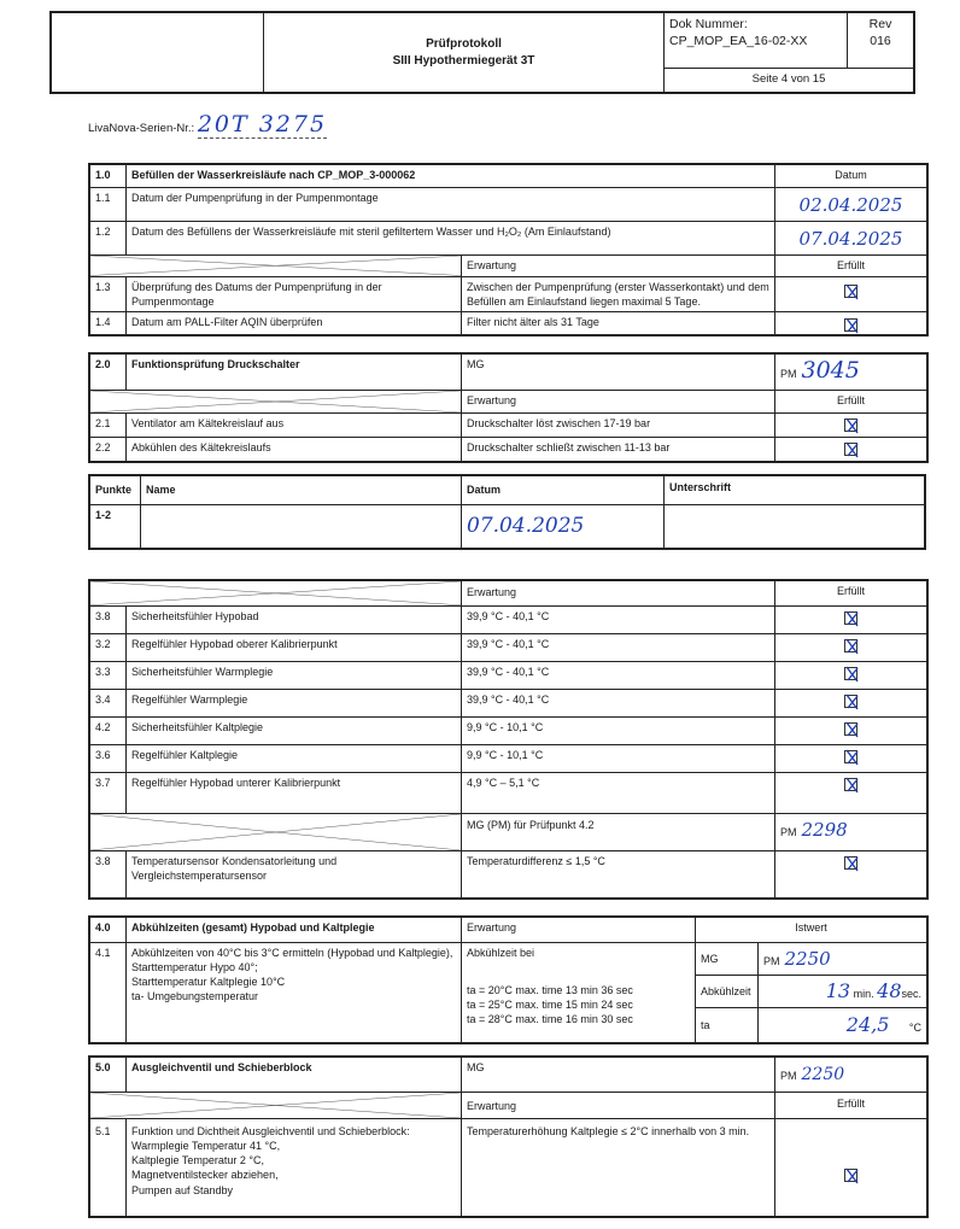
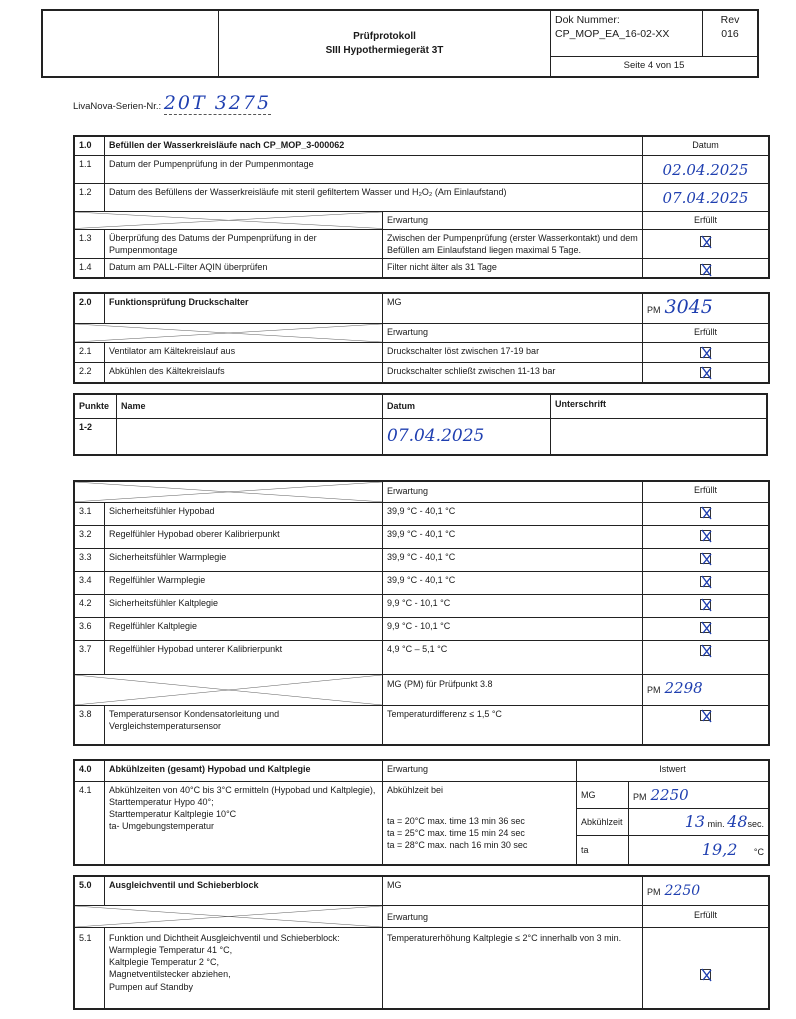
  	Prüfprotokoll SIII Hypothermiegerät 3T	Dok Nummer: CP_MOP_EA_16-02-XX	Rev 016
  Seite 4 von 15
  LivaNova-Serien-Nr.: 20T 3275
  1.0	Befüllen der Wasserkreisläufe nach CP_MOP_3-000062	Datum
  1.1	Datum der Pumpenprüfung in der Pumpenmontage	02.04.2025
  1.2	Datum des Befüllens der Wasserkreisläufe mit steril gefiltertem Wasser und H₂O₂ (Am Einlaufstand)	07.04.2025
  	Erwartung	Erfüllt
  1.3	Überprüfung des Datums der Pumpenprüfung in der Pumpenmontage	Zwischen der Pumpenprüfung (erster Wasserkontakt) und dem Befüllen am Einlaufstand liegen maximal 5 Tage.
  1.4	Datum am PALL-Filter AQIN überprüfen	Filter nicht älter als 31 Tage
  2.0	Funktionsprüfung Druckschalter	MG	PM 3045
  	Erwartung	Erfüllt
  2.1	Ventilator am Kältekreislauf aus	Druckschalter löst zwischen 17-19 bar
  2.2	Abkühlen des Kältekreislaufs	Druckschalter schließt zwischen 11-13 bar
  Punkte	Name	Datum	Unterschrift
  1-2		07.04.2025
  	Erwartung	Erfüllt
- 3.8	Sicherheitsfühler Hypobad	39,9 °C - 40,1 °C
+ 3.1	Sicherheitsfühler Hypobad	39,9 °C - 40,1 °C
  3.2	Regelfühler Hypobad oberer Kalibrierpunkt	39,9 °C - 40,1 °C
  3.3	Sicherheitsfühler Warmplegie	39,9 °C - 40,1 °C
  3.4	Regelfühler Warmplegie	39,9 °C - 40,1 °C
  4.2	Sicherheitsfühler Kaltplegie	9,9 °C - 10,1 °C
  3.6	Regelfühler Kaltplegie	9,9 °C - 10,1 °C
  3.7	Regelfühler Hypobad unterer Kalibrierpunkt	4,9 °C – 5,1 °C
- 	MG (PM) für Prüfpunkt 4.2	PM 2298
+ 	MG (PM) für Prüfpunkt 3.8	PM 2298
  3.8	Temperatursensor Kondensatorleitung und Vergleichstemperatursensor	Temperaturdifferenz ≤ 1,5 °C
  4.0	Abkühlzeiten (gesamt) Hypobad und Kaltplegie	Erwartung	Istwert
- 4.1	Abkühlzeiten von 40°C bis 3°C ermitteln (Hypobad und Kaltplegie), Starttemperatur Hypo 40°; Starttemperatur Kaltplegie 10°C ta- Umgebungstemperatur	Abkühlzeit bei ta = 20°C max. time 13 min 36 sec ta = 25°C max. time 15 min 24 sec ta = 28°C max. time 16 min 30 sec	MG	PM 2250
+ 4.1	Abkühlzeiten von 40°C bis 3°C ermitteln (Hypobad und Kaltplegie), Starttemperatur Hypo 40°; Starttemperatur Kaltplegie 10°C ta- Umgebungstemperatur	Abkühlzeit bei ta = 20°C max. time 13 min 36 sec ta = 25°C max. time 15 min 24 sec ta = 28°C max. nach 16 min 30 sec	MG	PM 2250
  Abkühlzeit	13 min. 48sec.
- ta	24,5 °C
+ ta	19,2 °C
  5.0	Ausgleichventil und Schieberblock	MG	PM 2250
  	Erwartung	Erfüllt
  5.1	Funktion und Dichtheit Ausgleichventil und Schieberblock: Warmplegie Temperatur 41 °C, Kaltplegie Temperatur 2 °C, Magnetventilstecker abziehen, Pumpen auf Standby	Temperaturerhöhung Kaltplegie ≤ 2°C innerhalb von 3 min.
